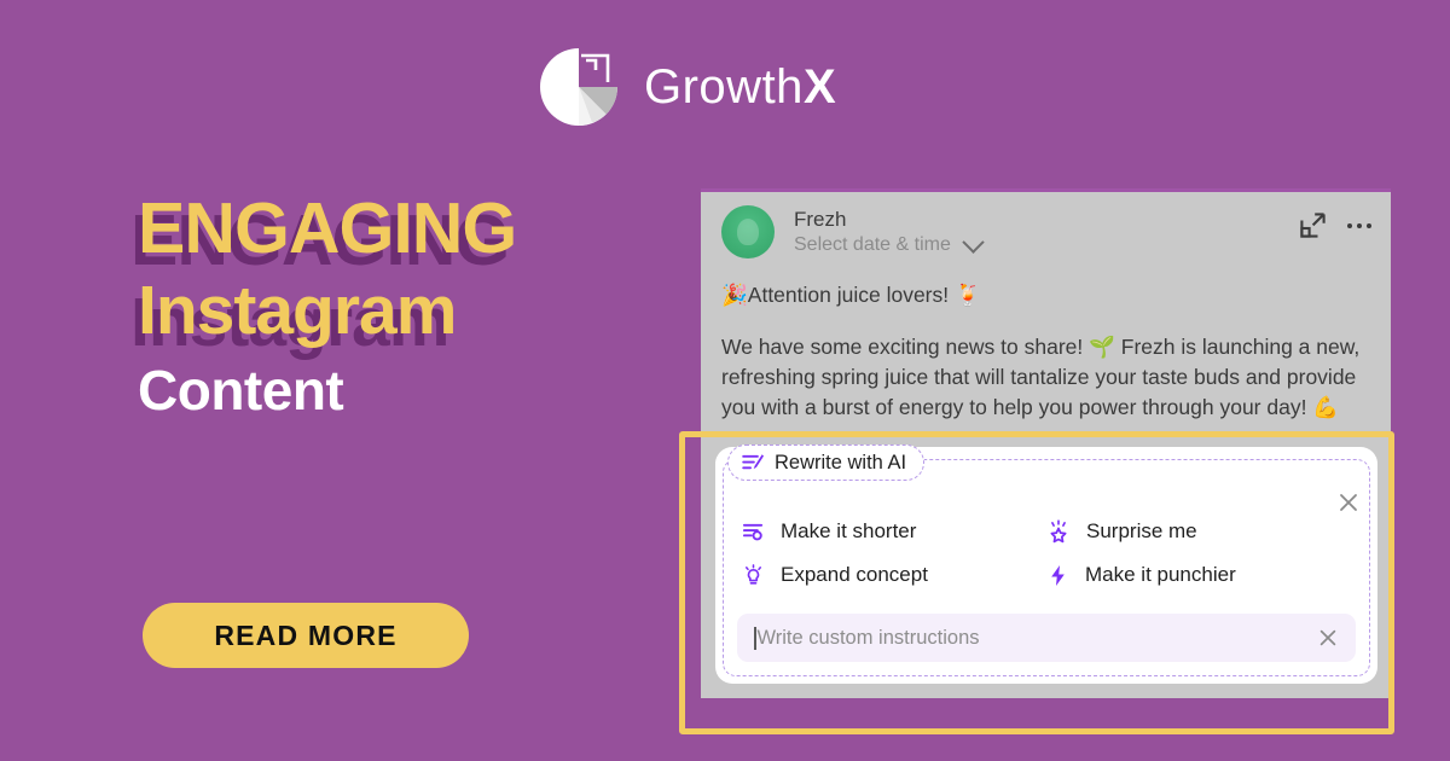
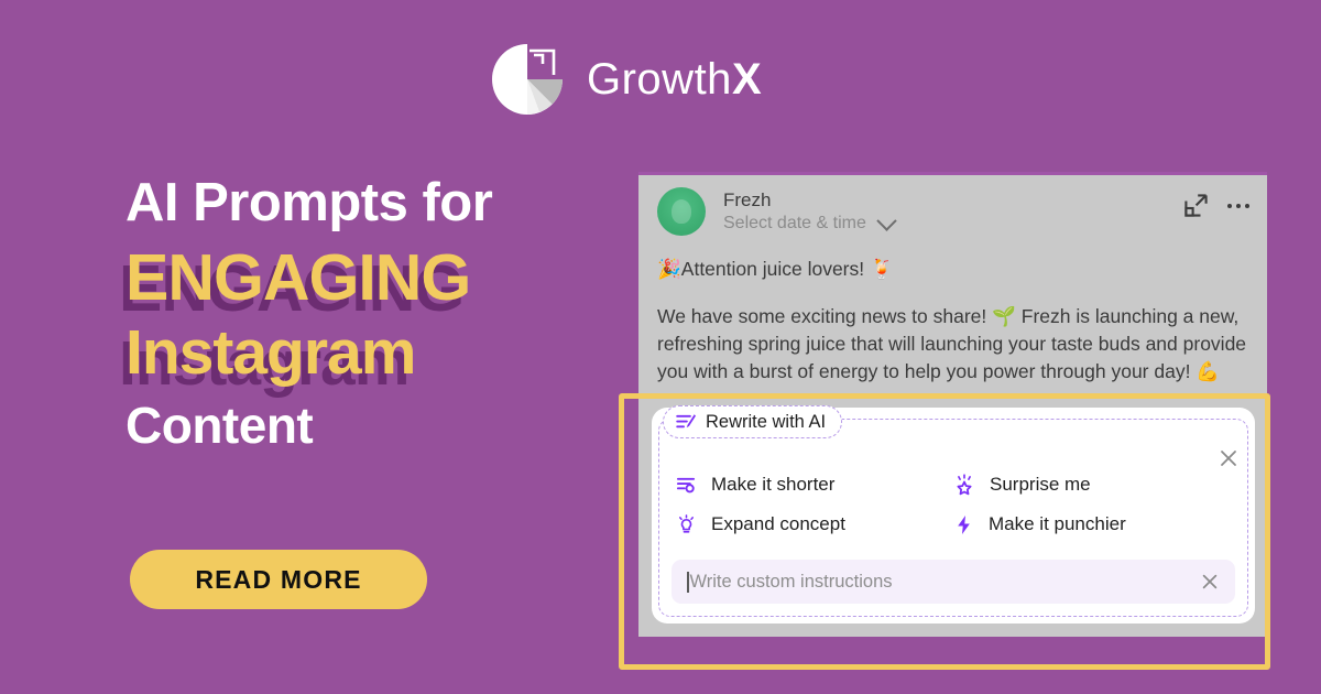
  GrowthX
+ AI Prompts for
  ENGAGING
  Instagram
  Content
  READ MORE
  Frezh
  Select date & time
  🎉Attention juice lovers! 🍹
- We have some exciting news to share! 🌱 Frezh is launching a new, refreshing spring juice that will tantalize your taste buds and provide you with a burst of energy to help you power through your day! 💪
+ We have some exciting news to share! 🌱 Frezh is launching a new, refreshing spring juice that will launching your taste buds and provide you with a burst of energy to help you power through your day! 💪
  Rewrite with AI
  Make it shorter
  Surprise me
  Expand concept
  Make it punchier
  Write custom instructions
